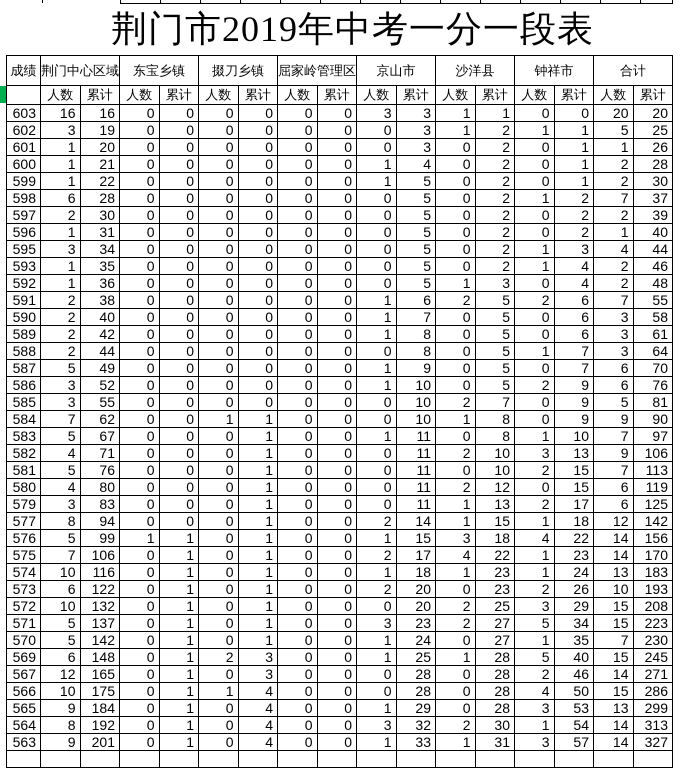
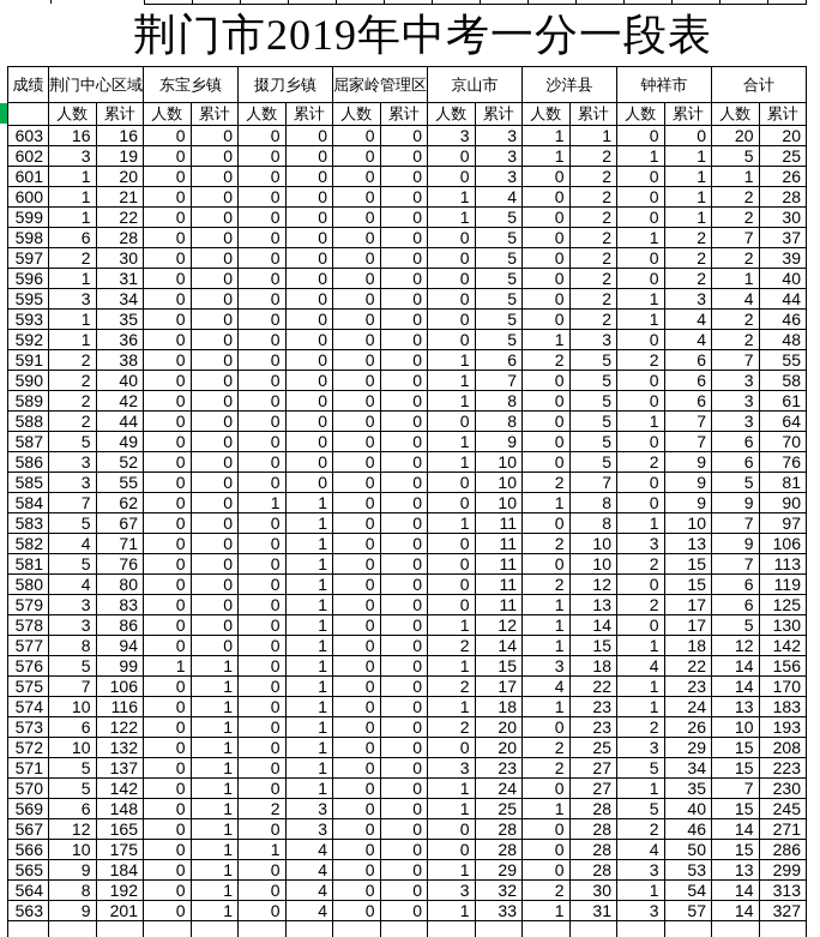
  荆门市2019年中考一分一段表
  成绩	荆门中心区域	东宝乡镇	掇刀乡镇	屈家岭管理区	京山市	沙洋县	钟祥市	合计
  	人数	累计	人数	累计	人数	累计	人数	累计	人数	累计	人数	累计	人数	累计	人数	累计
  603	16	16	0	0	0	0	0	0	3	3	1	1	0	0	20	20
  602	3	19	0	0	0	0	0	0	0	3	1	2	1	1	5	25
  601	1	20	0	0	0	0	0	0	0	3	0	2	0	1	1	26
  600	1	21	0	0	0	0	0	0	1	4	0	2	0	1	2	28
  599	1	22	0	0	0	0	0	0	1	5	0	2	0	1	2	30
  598	6	28	0	0	0	0	0	0	0	5	0	2	1	2	7	37
  597	2	30	0	0	0	0	0	0	0	5	0	2	0	2	2	39
  596	1	31	0	0	0	0	0	0	0	5	0	2	0	2	1	40
  595	3	34	0	0	0	0	0	0	0	5	0	2	1	3	4	44
  593	1	35	0	0	0	0	0	0	0	5	0	2	1	4	2	46
  592	1	36	0	0	0	0	0	0	0	5	1	3	0	4	2	48
  591	2	38	0	0	0	0	0	0	1	6	2	5	2	6	7	55
  590	2	40	0	0	0	0	0	0	1	7	0	5	0	6	3	58
  589	2	42	0	0	0	0	0	0	1	8	0	5	0	6	3	61
  588	2	44	0	0	0	0	0	0	0	8	0	5	1	7	3	64
  587	5	49	0	0	0	0	0	0	1	9	0	5	0	7	6	70
  586	3	52	0	0	0	0	0	0	1	10	0	5	2	9	6	76
  585	3	55	0	0	0	0	0	0	0	10	2	7	0	9	5	81
  584	7	62	0	0	1	1	0	0	0	10	1	8	0	9	9	90
  583	5	67	0	0	0	1	0	0	1	11	0	8	1	10	7	97
  582	4	71	0	0	0	1	0	0	0	11	2	10	3	13	9	106
  581	5	76	0	0	0	1	0	0	0	11	0	10	2	15	7	113
  580	4	80	0	0	0	1	0	0	0	11	2	12	0	15	6	119
  579	3	83	0	0	0	1	0	0	0	11	1	13	2	17	6	125
+ 578	3	86	0	0	0	1	0	0	1	12	1	14	0	17	5	130
  577	8	94	0	0	0	1	0	0	2	14	1	15	1	18	12	142
  576	5	99	1	1	0	1	0	0	1	15	3	18	4	22	14	156
  575	7	106	0	1	0	1	0	0	2	17	4	22	1	23	14	170
  574	10	116	0	1	0	1	0	0	1	18	1	23	1	24	13	183
  573	6	122	0	1	0	1	0	0	2	20	0	23	2	26	10	193
  572	10	132	0	1	0	1	0	0	0	20	2	25	3	29	15	208
  571	5	137	0	1	0	1	0	0	3	23	2	27	5	34	15	223
  570	5	142	0	1	0	1	0	0	1	24	0	27	1	35	7	230
  569	6	148	0	1	2	3	0	0	1	25	1	28	5	40	15	245
  567	12	165	0	1	0	3	0	0	0	28	0	28	2	46	14	271
  566	10	175	0	1	1	4	0	0	0	28	0	28	4	50	15	286
  565	9	184	0	1	0	4	0	0	1	29	0	28	3	53	13	299
  564	8	192	0	1	0	4	0	0	3	32	2	30	1	54	14	313
  563	9	201	0	1	0	4	0	0	1	33	1	31	3	57	14	327
